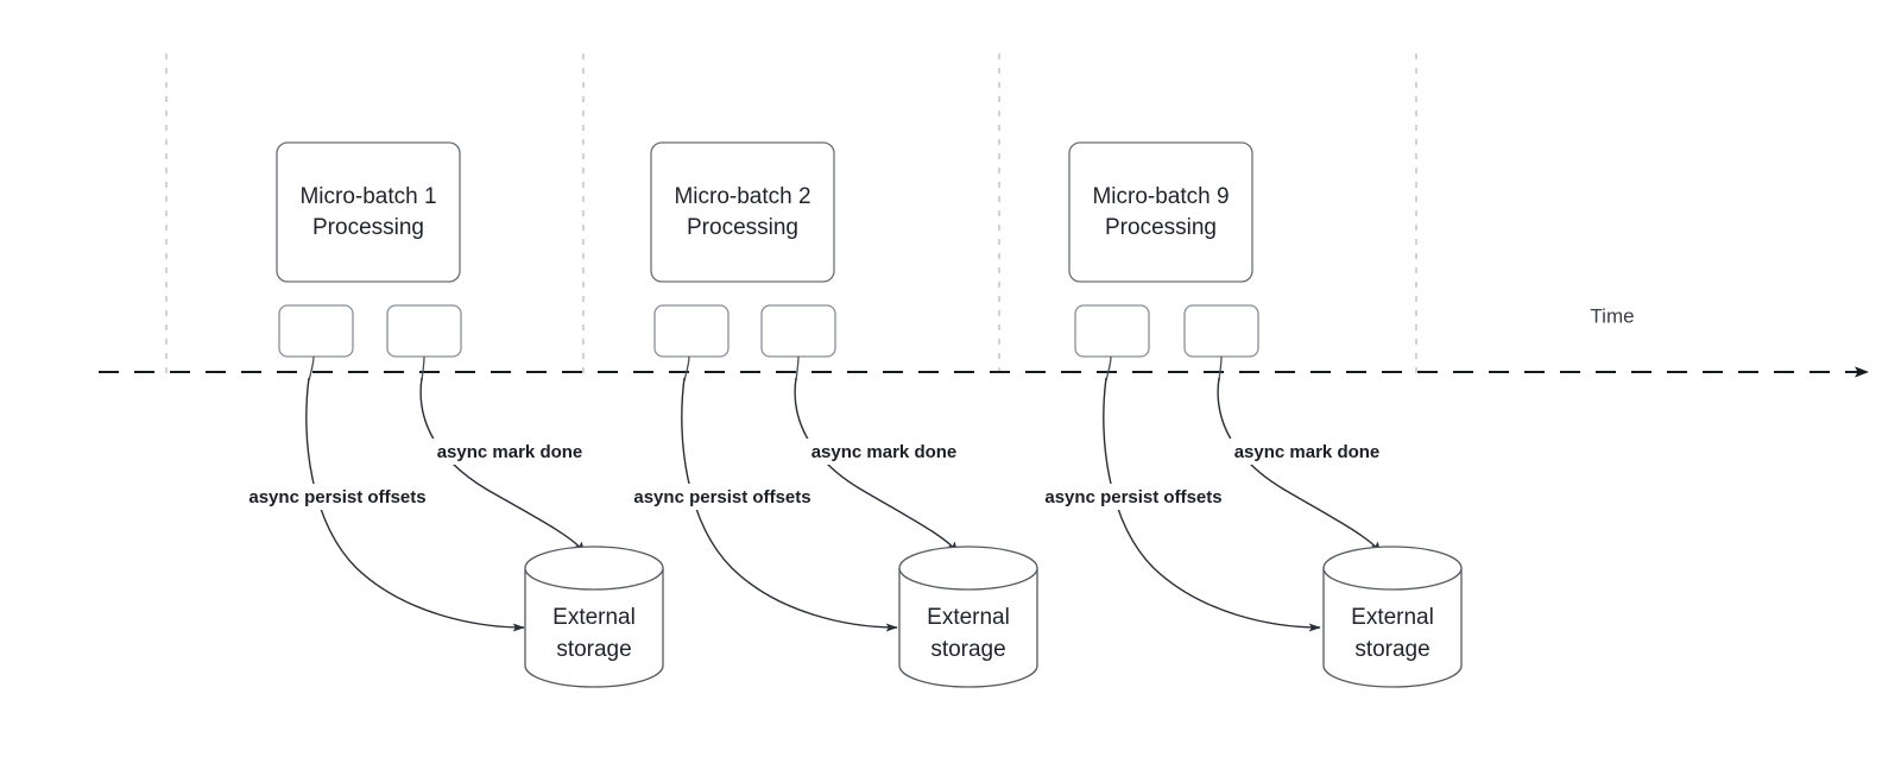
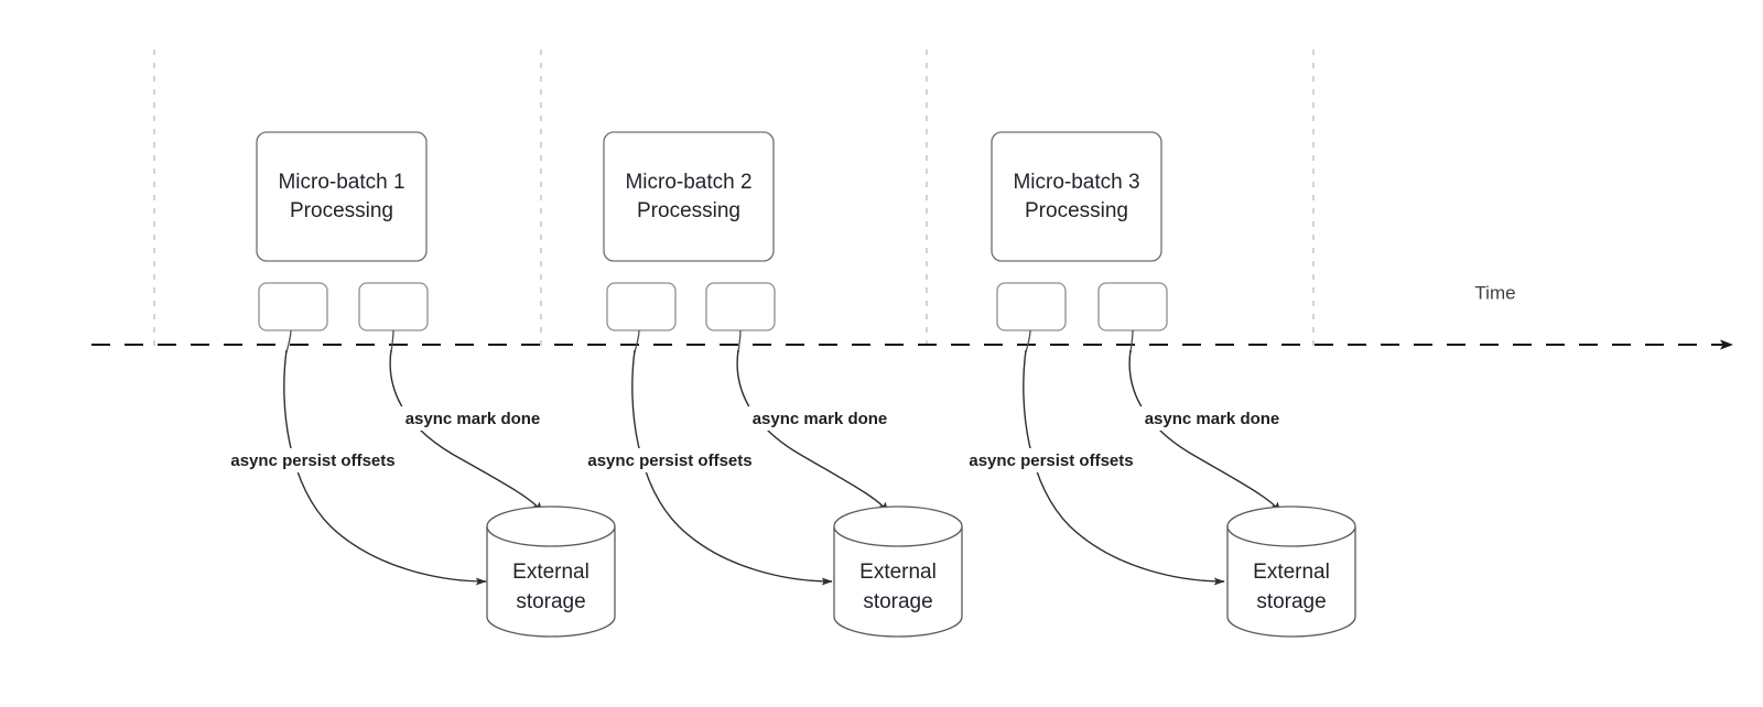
  Time
  Micro-batch 1
  Processing
  async mark done
  async persist offsets
  External
  storage
  Micro-batch 2
  Processing
  async mark done
  async persist offsets
  External
  storage
- Micro-batch 9
+ Micro-batch 3
  Processing
  async mark done
  async persist offsets
  External
  storage
